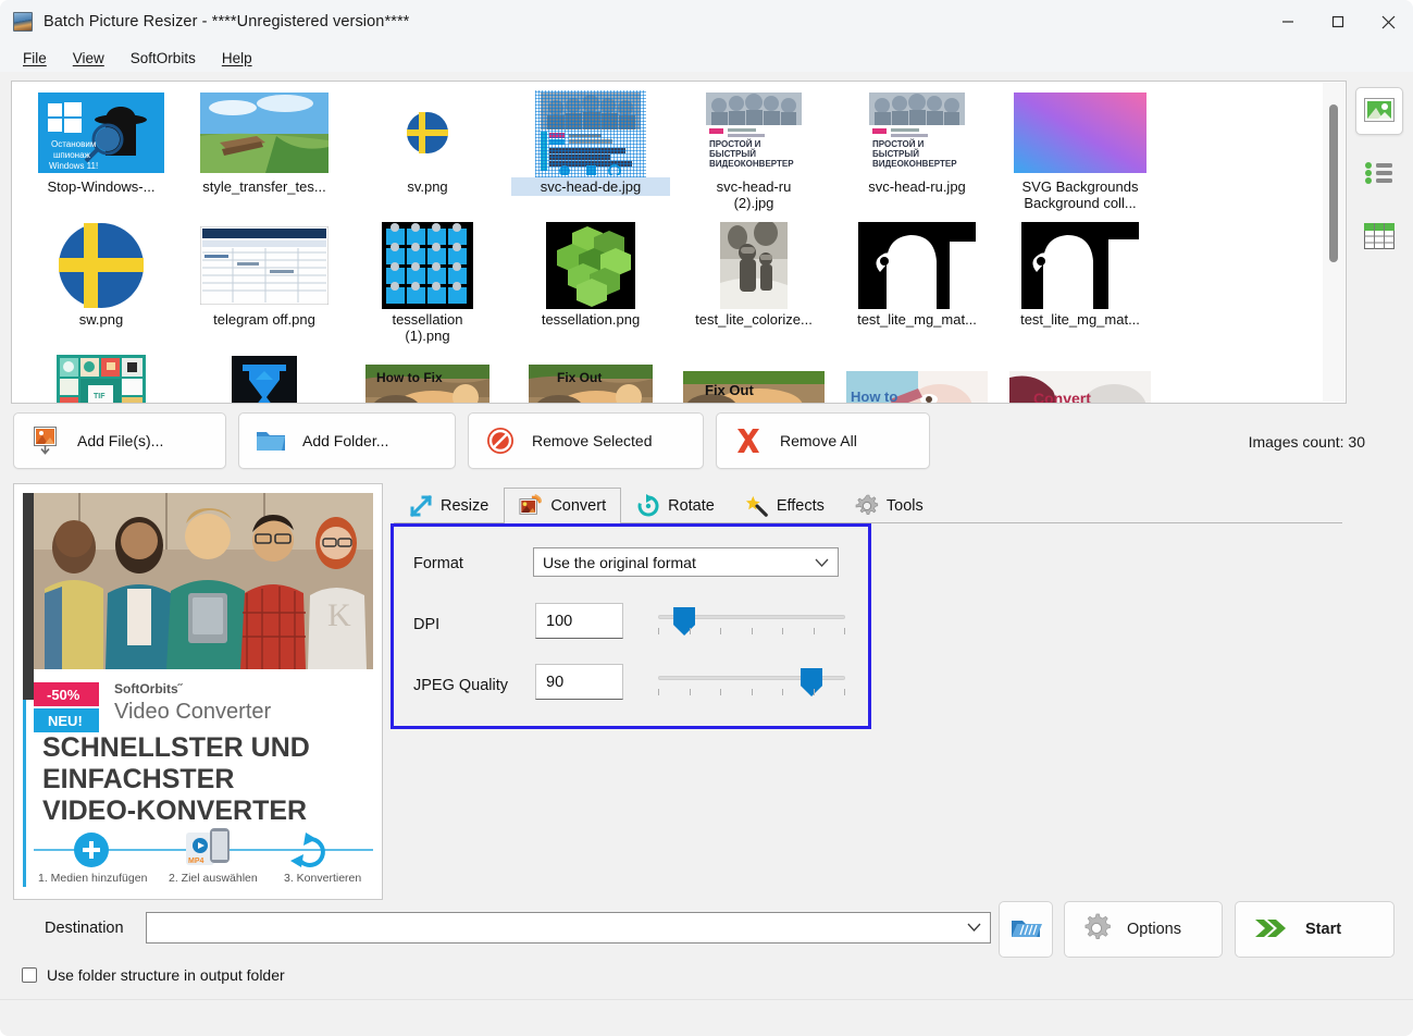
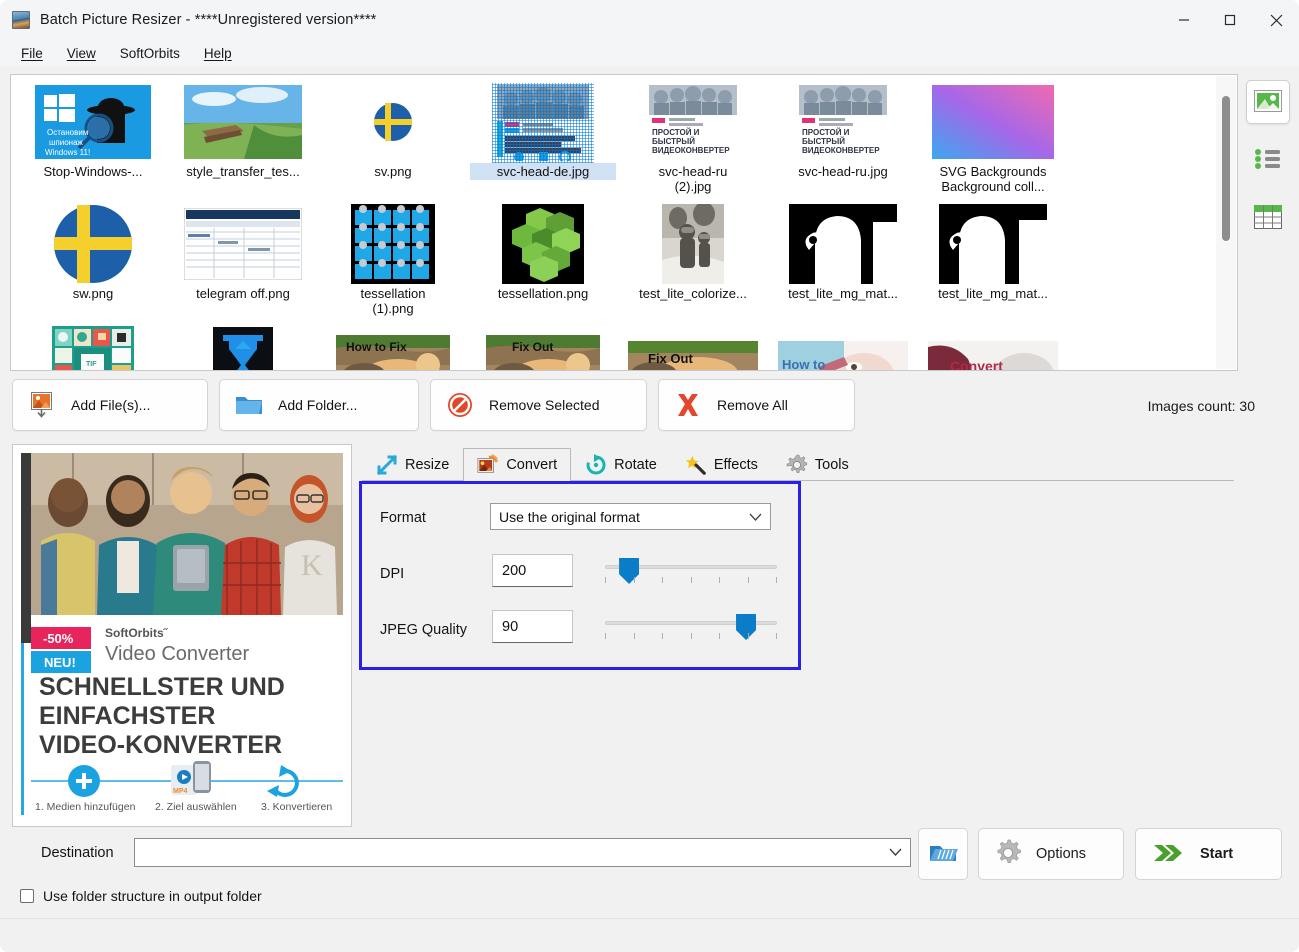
  Batch Picture Resizer - ****Unregistered version****
  File
  View
  SoftOrbits
  Help
  Остановим
  шпионаж
  Windows 11!
  Stop-Windows-...
  style_transfer_tes...
  sv.png
  svc-head-de.jpg
  ПРОСТОЙ И
  БЫСТРЫЙ
  ВИДЕОКОНВЕРТЕР
  svc-head-ru
  (2).jpg
  ПРОСТОЙ И
  БЫСТРЫЙ
  ВИДЕОКОНВЕРТЕР
  svc-head-ru.jpg
  SVG Backgrounds
  Background coll...
  sw.png
  telegram off.png
  tessellation
  (1).png
  tessellation.png
  test_lite_colorize...
  test_lite_mg_mat...
  test_lite_mg_mat...
  How to Fix
  Fix Out
  Fix Out
  How to
  Convert
  Add File(s)...
  Add Folder...
  Remove Selected
  Remove All
  Images count: 30
  K
  -50%
  NEU!
  SoftOrbits˝
  Video Converter
  SCHNELLSTER UND
  EINFACHSTER
  VIDEO-KONVERTER
  1. Medien hinzufügen
  2. Ziel auswählen
  3. Konvertieren
  Resize
  Convert
  Rotate
  Effects
  Tools
  Format
  Use the original format
  DPI
- 100
+ 200
  JPEG Quality
  90
  Destination
  Options
  Start
  Use folder structure in output folder
